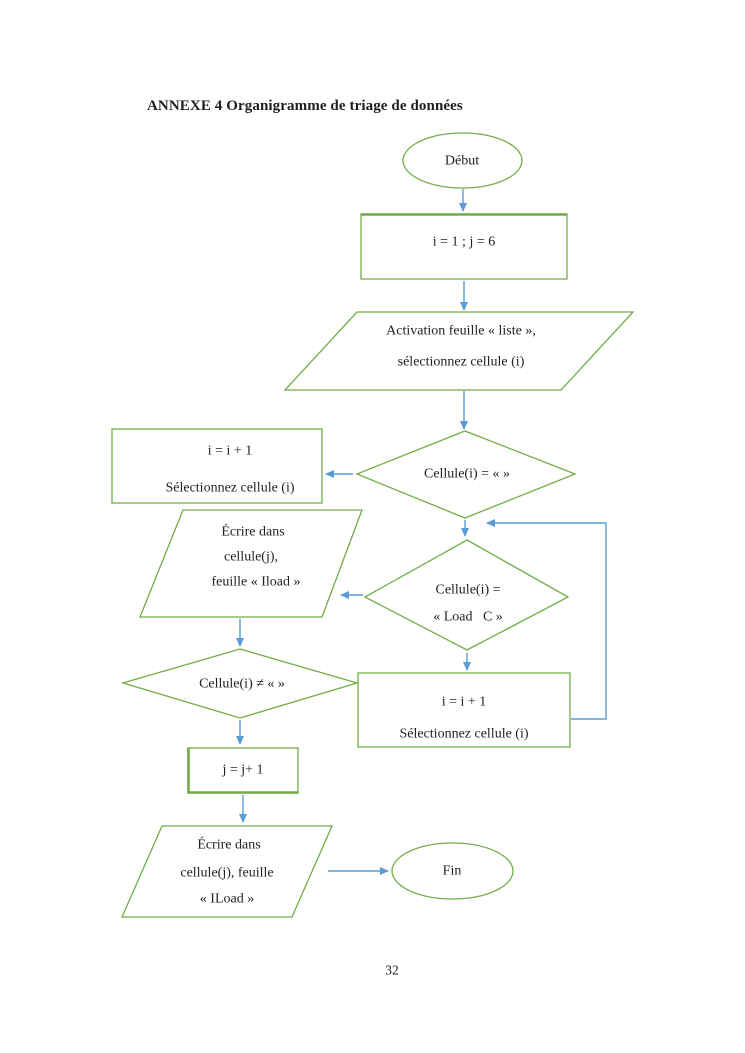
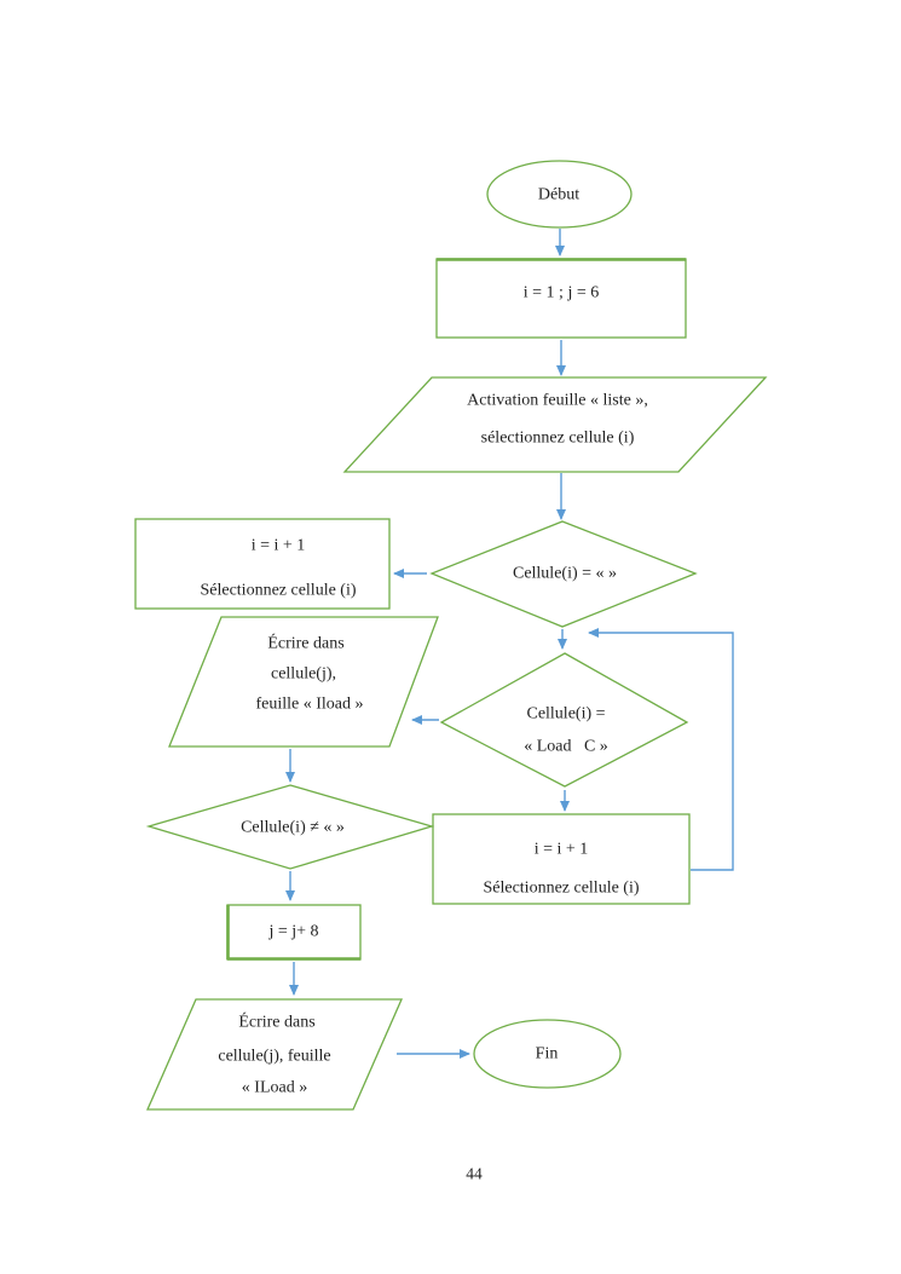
- ANNEXE 4 Organigramme de triage de données
  Début
  i = 1 ; j = 6
  Activation feuille « liste »,
  sélectionnez cellule (i)
  Cellule(i) = « »
  i = i + 1
  Sélectionnez cellule (i)
  Écrire dans
  cellule(j),
  feuille « Iload »
  Cellule(i) =
  « Load C »
  i = i + 1
  Sélectionnez cellule (i)
  Cellule(i) ≠ « »
- j = j+ 1
+ j = j+ 8
  Écrire dans
  cellule(j), feuille
  « ILoad »
  Fin
- 32
+ 44
